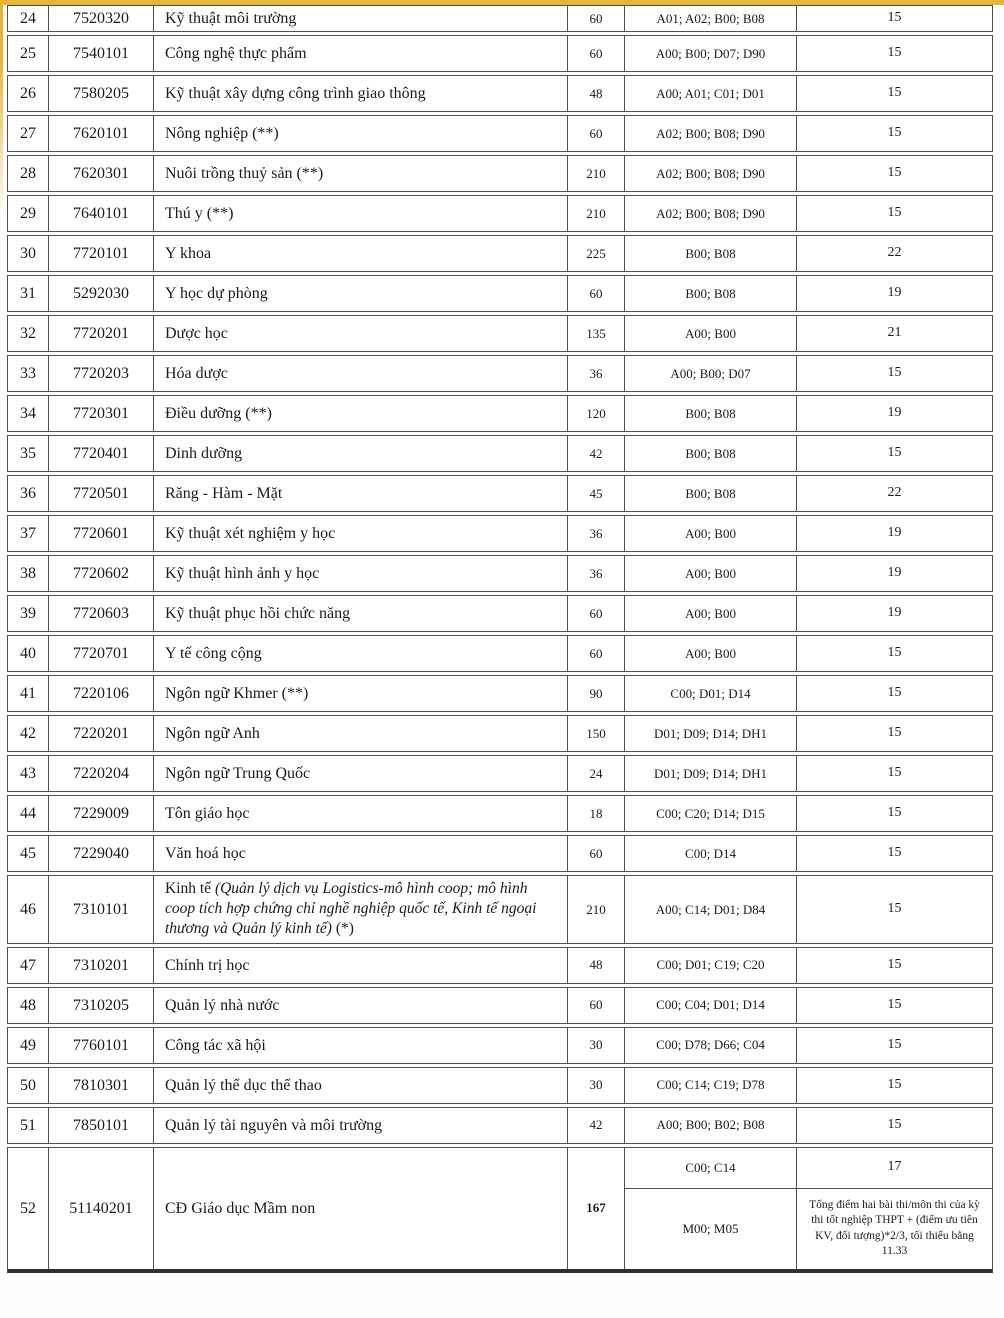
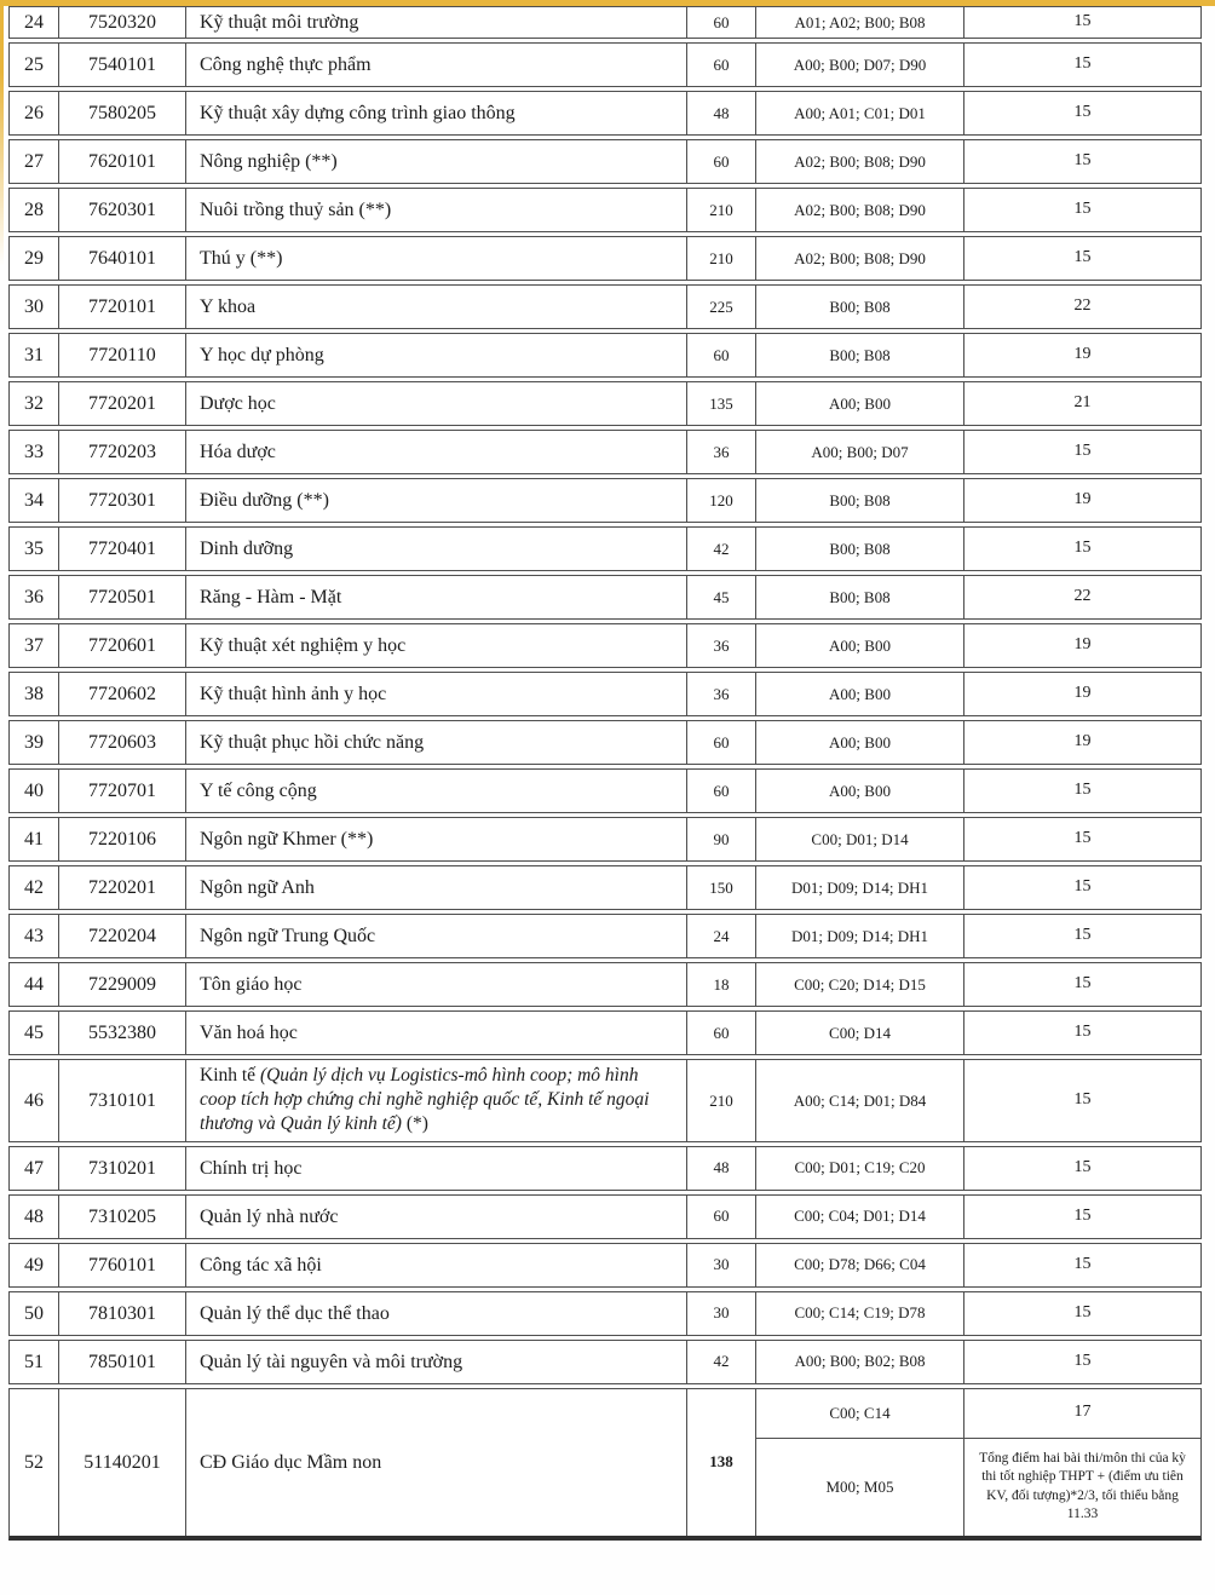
  24
  7520320
  Kỹ thuật môi trường
  60
  A01; A02; B00; B08
  15
  25
  7540101
  Công nghệ thực phẩm
  60
  A00; B00; D07; D90
  15
  26
  7580205
  Kỹ thuật xây dựng công trình giao thông
  48
  A00; A01; C01; D01
  15
  27
  7620101
  Nông nghiệp (**)
  60
  A02; B00; B08; D90
  15
  28
  7620301
  Nuôi trồng thuỷ sản (**)
  210
  A02; B00; B08; D90
  15
  29
  7640101
  Thú y (**)
  210
  A02; B00; B08; D90
  15
  30
  7720101
  Y khoa
  225
  B00; B08
  22
  31
- 5292030
+ 7720110
  Y học dự phòng
  60
  B00; B08
  19
  32
  7720201
  Dược học
  135
  A00; B00
  21
  33
  7720203
  Hóa dược
  36
  A00; B00; D07
  15
  34
  7720301
  Điều dưỡng (**)
  120
  B00; B08
  19
  35
  7720401
  Dinh dưỡng
  42
  B00; B08
  15
  36
  7720501
  Răng - Hàm - Mặt
  45
  B00; B08
  22
  37
  7720601
  Kỹ thuật xét nghiệm y học
  36
  A00; B00
  19
  38
  7720602
  Kỹ thuật hình ảnh y học
  36
  A00; B00
  19
  39
  7720603
  Kỹ thuật phục hồi chức năng
  60
  A00; B00
  19
  40
  7720701
  Y tế công cộng
  60
  A00; B00
  15
  41
  7220106
  Ngôn ngữ Khmer (**)
  90
  C00; D01; D14
  15
  42
  7220201
  Ngôn ngữ Anh
  150
  D01; D09; D14; DH1
  15
  43
  7220204
  Ngôn ngữ Trung Quốc
  24
  D01; D09; D14; DH1
  15
  44
  7229009
  Tôn giáo học
  18
  C00; C20; D14; D15
  15
  45
- 7229040
+ 5532380
  Văn hoá học
  60
  C00; D14
  15
  46
  7310101
  Kinh tế (Quản lý dịch vụ Logistics-mô hình coop; mô hình coop tích hợp chứng chỉ nghề nghiệp quốc tế, Kinh tế ngoại thương và Quản lý kinh tế) (*)
  210
  A00; C14; D01; D84
  15
  47
  7310201
  Chính trị học
  48
  C00; D01; C19; C20
  15
  48
  7310205
  Quản lý nhà nước
  60
  C00; C04; D01; D14
  15
  49
  7760101
  Công tác xã hội
  30
  C00; D78; D66; C04
  15
  50
  7810301
  Quản lý thể dục thể thao
  30
  C00; C14; C19; D78
  15
  51
  7850101
  Quản lý tài nguyên và môi trường
  42
  A00; B00; B02; B08
  15
  52
  51140201
  CĐ Giáo dục Mầm non
- 167
+ 138
  C00; C14
  17
  M00; M05
  Tổng điểm hai bài thi/môn thi của kỳ thi tốt nghiệp THPT + (điểm ưu tiên KV, đối tượng)*2/3, tối thiểu bằng 11.33
